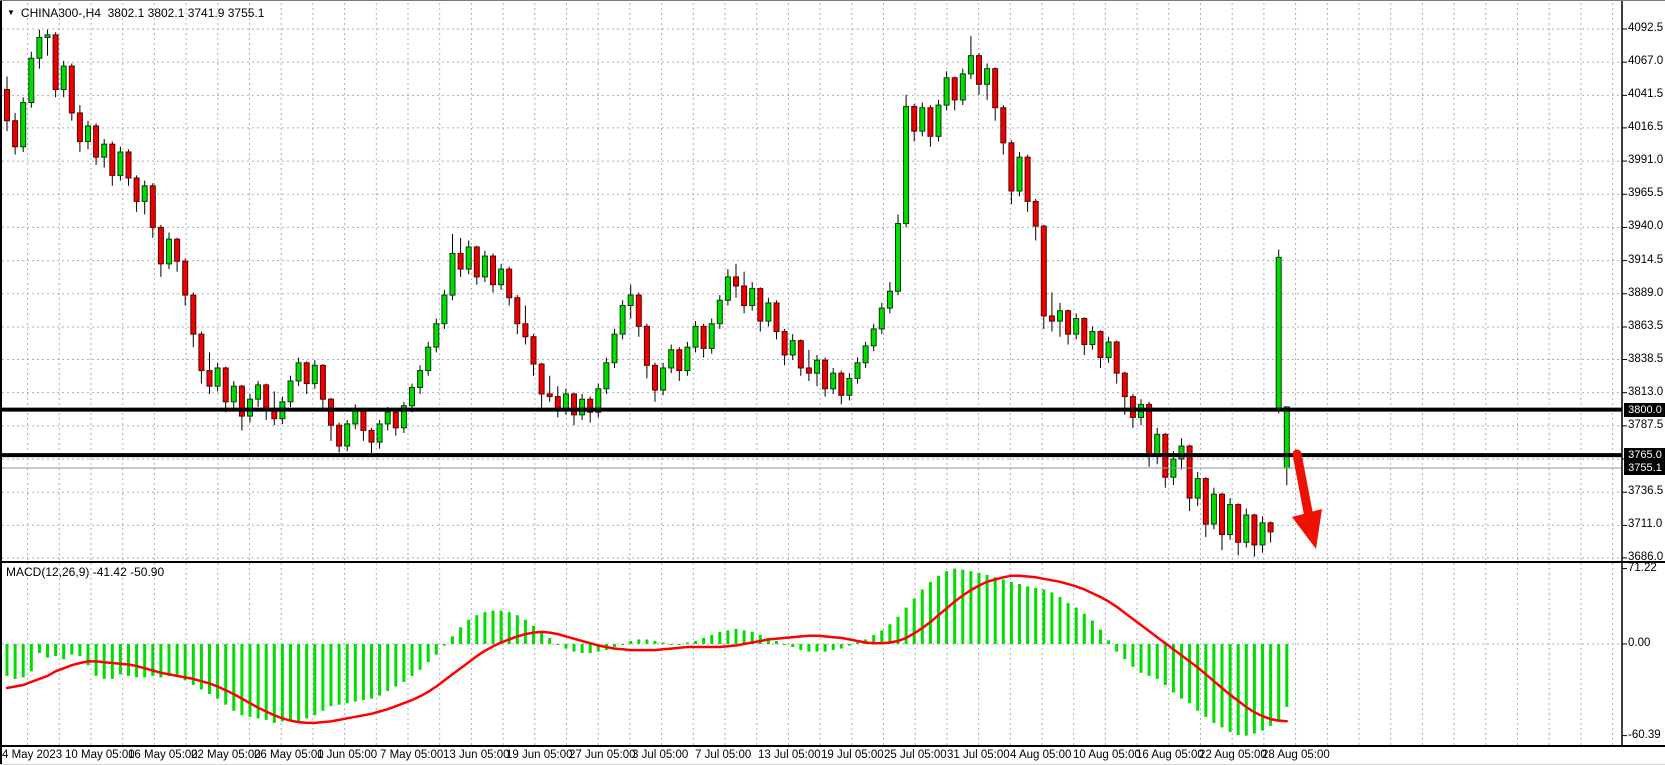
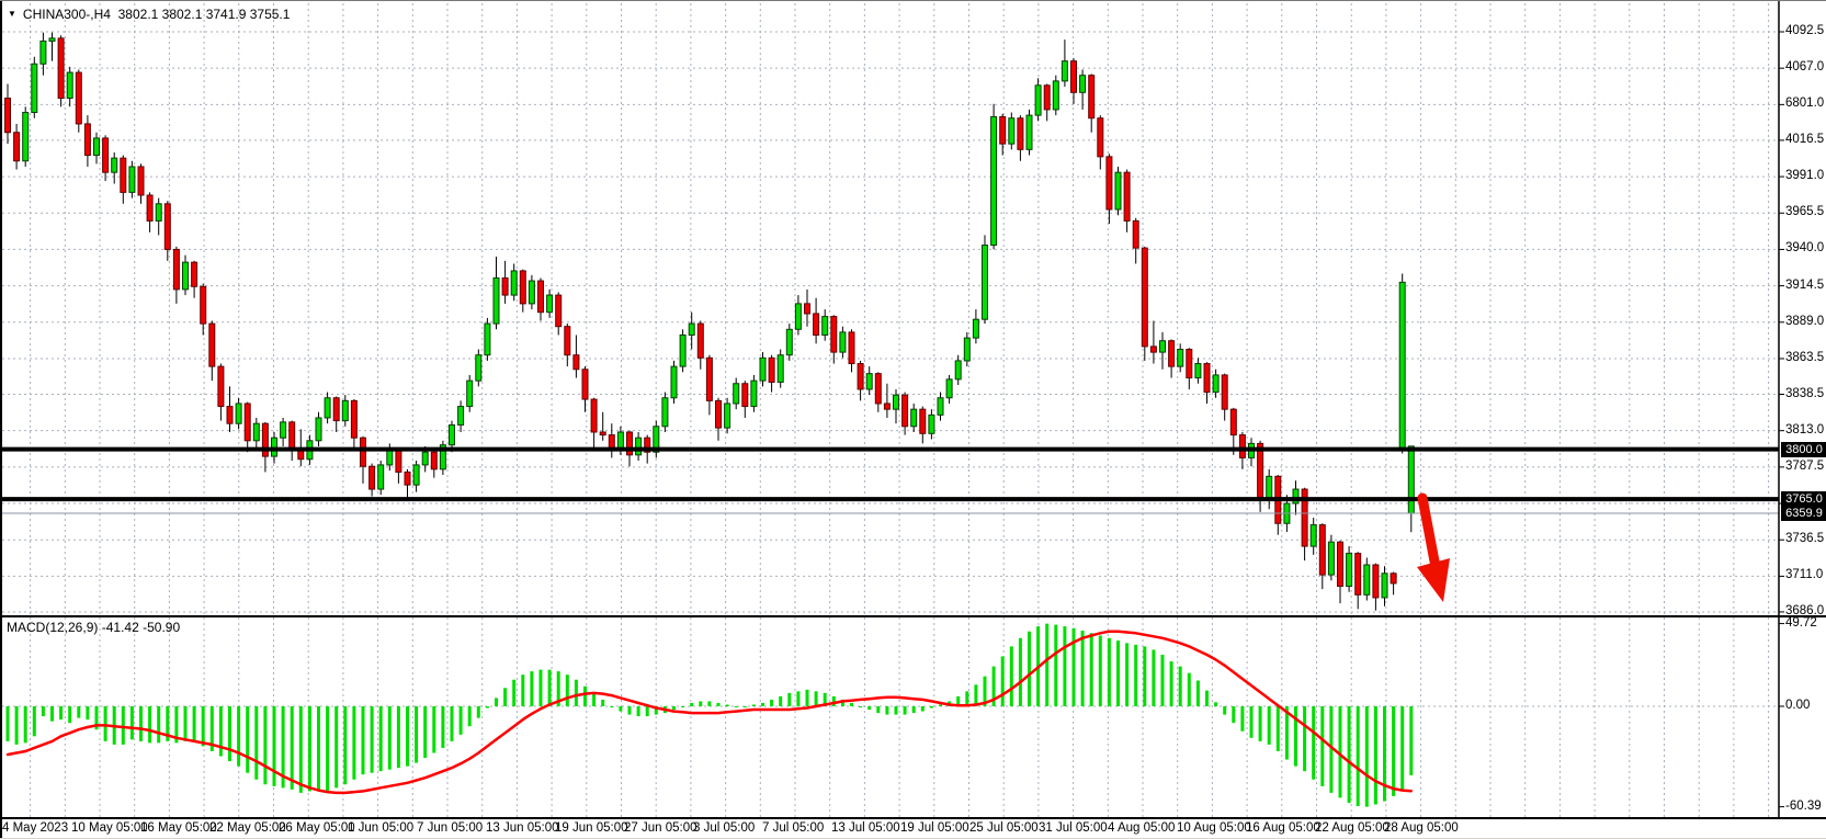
  ▼ CHINA300-,H4 3802.1 3802.1 3741.9 3755.1
  MACD(12,26,9) -41.42 -50.90
  4092.5
  4067.0
- 4041.5
+ 6801.0
  4016.5
  3991.0
  3965.5
  3940.0
  3914.5
  3889.0
  3863.5
  3838.5
  3813.0
  3787.5
  3736.5
  3711.0
  3686.0
- 71.22
+ 49.72
  0.00
  -60.39
  4 May 2023
  10 May 05:00
  16 May 05:00
  22 May 05:00
  26 May 05:00
  1 Jun 05:00
- 7 May 05:00
+ 7 Jun 05:00
  13 Jun 05:00
  19 Jun 05:00
  27 Jun 05:00
  3 Jul 05:00
  7 Jul 05:00
  13 Jul 05:00
  19 Jul 05:00
  25 Jul 05:00
  31 Jul 05:00
  4 Aug 05:00
  10 Aug 05:00
  16 Aug 05:00
  22 Aug 05:00
  28 Aug 05:00
  3800.0
  3765.0
- 3755.1
+ 6359.9
